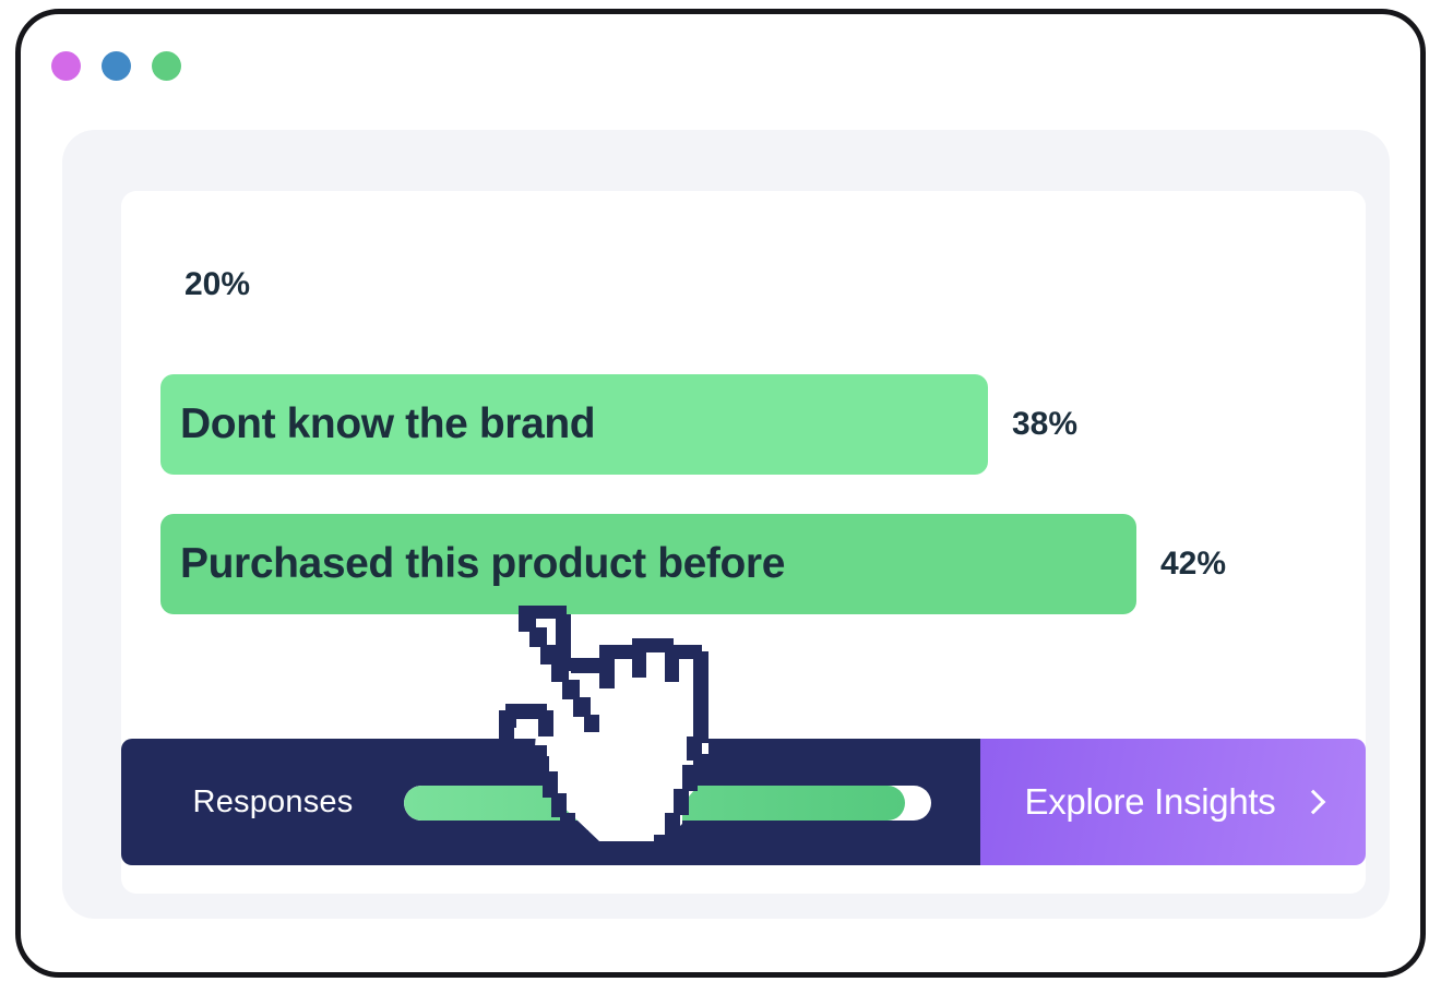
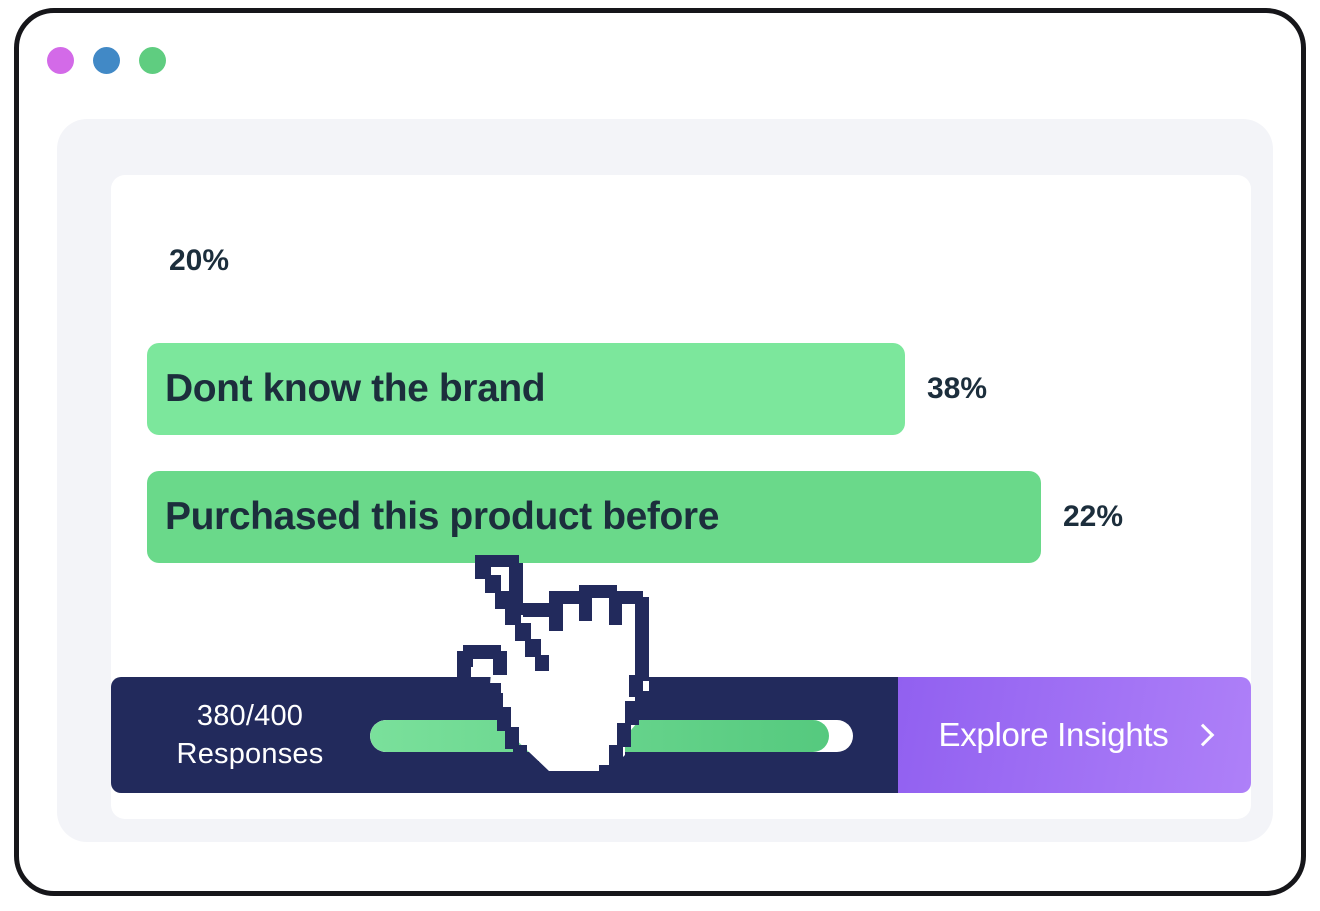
  20%
  Dont know the brand
  38%
  Purchased this product before
- 42%
+ 22%
+ 380/400
  Responses
  Explore Insights
